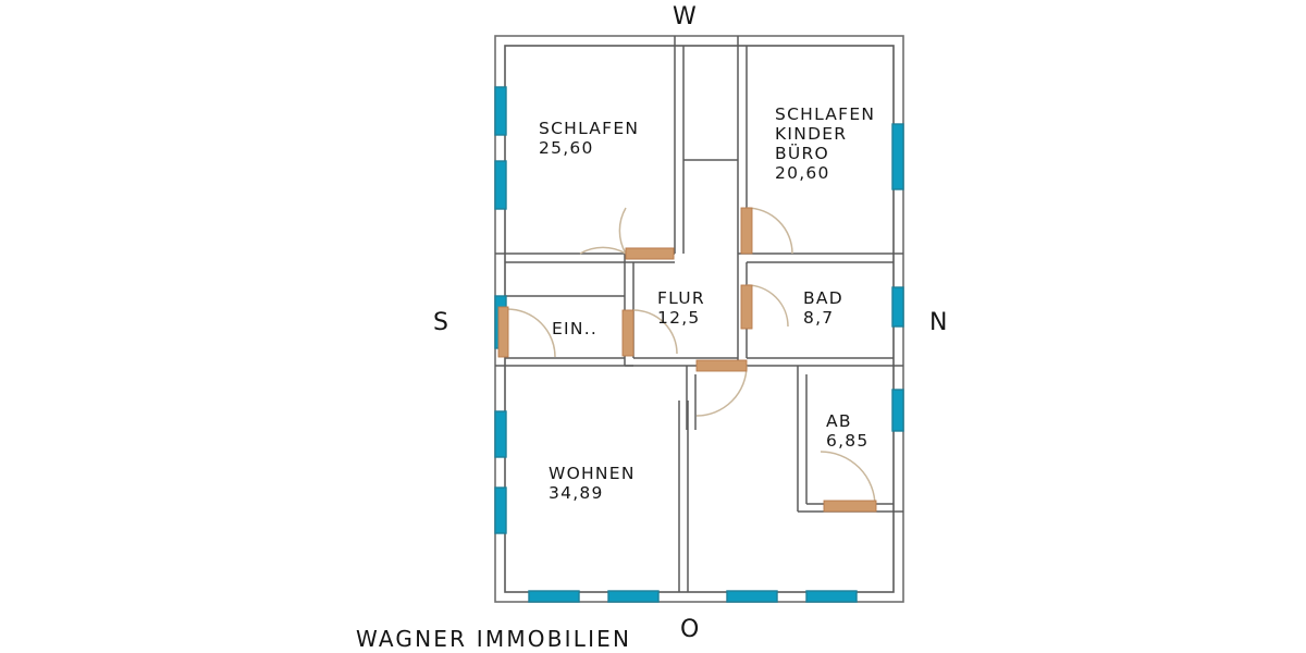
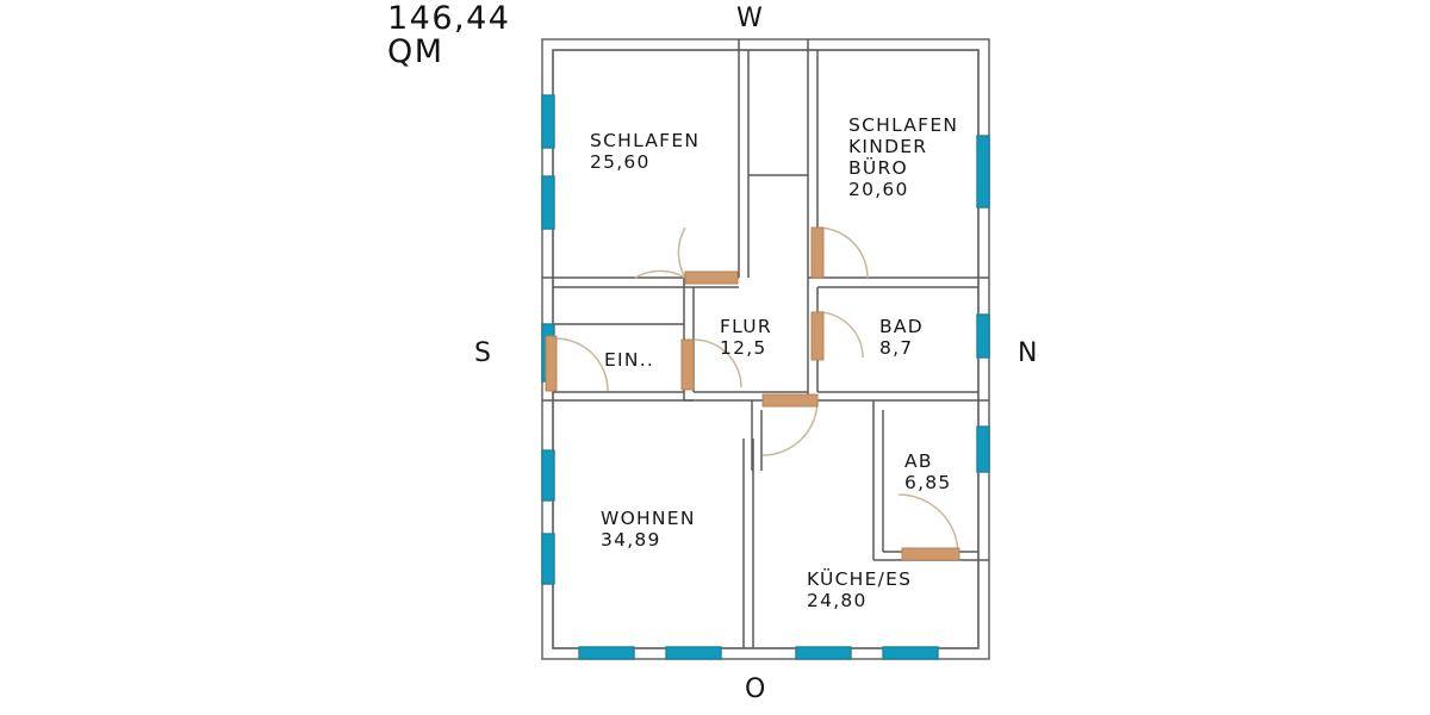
+ 146,44
+ QM
  W
  S
  N
  O
  SCHLAFEN
  25,60
  SCHLAFEN
  KINDER
  BÜRO
  20,60
  FLUR
  12,5
  BAD
  8,7
  EIN..
  WOHNEN
  34,89
+ KÜCHE/ES
+ 24,80
  AB
  6,85
- WAGNER IMMOBILIEN
